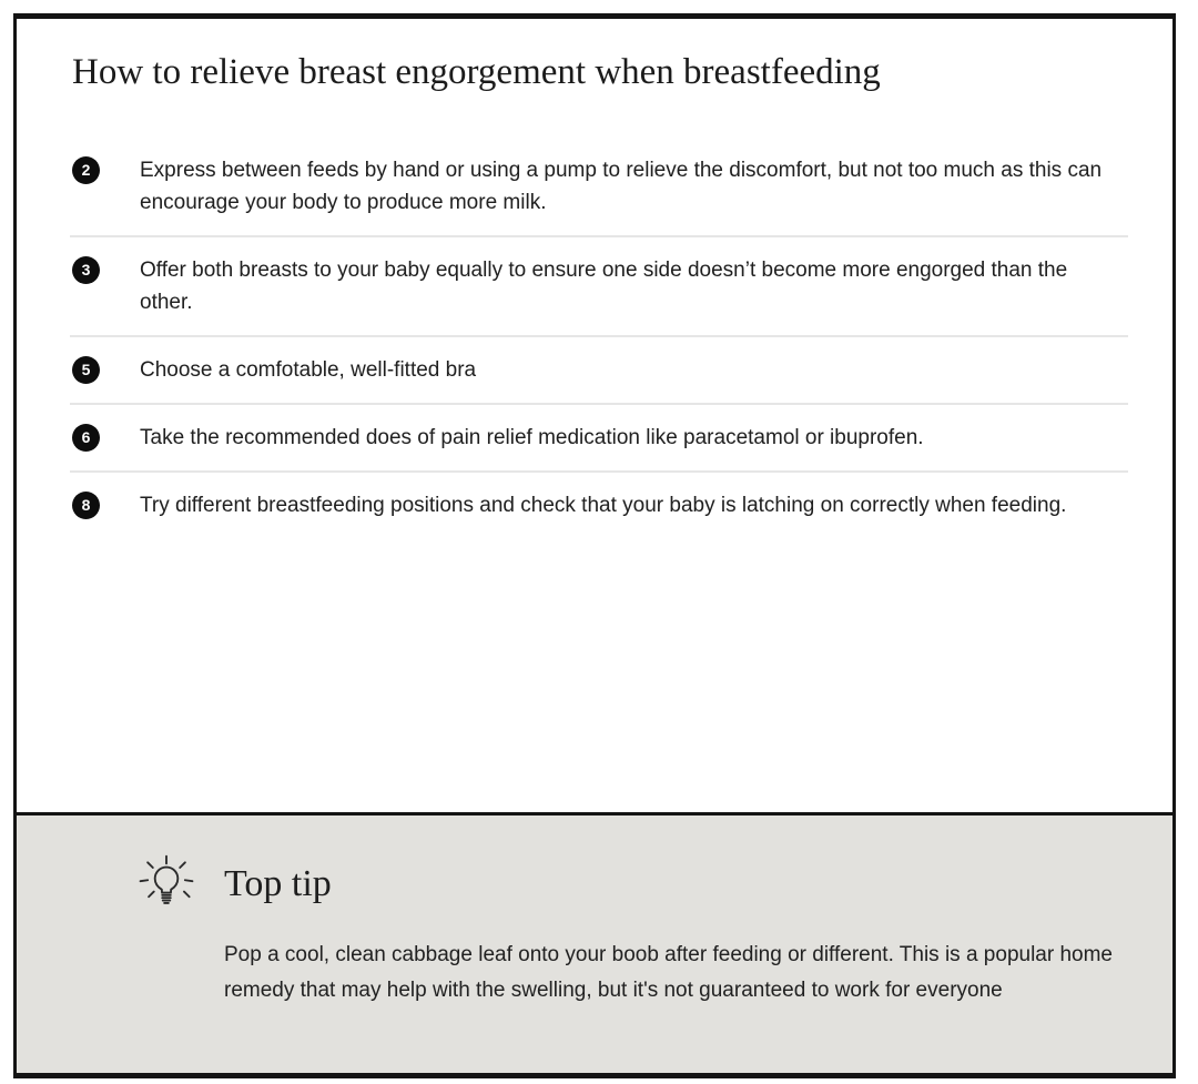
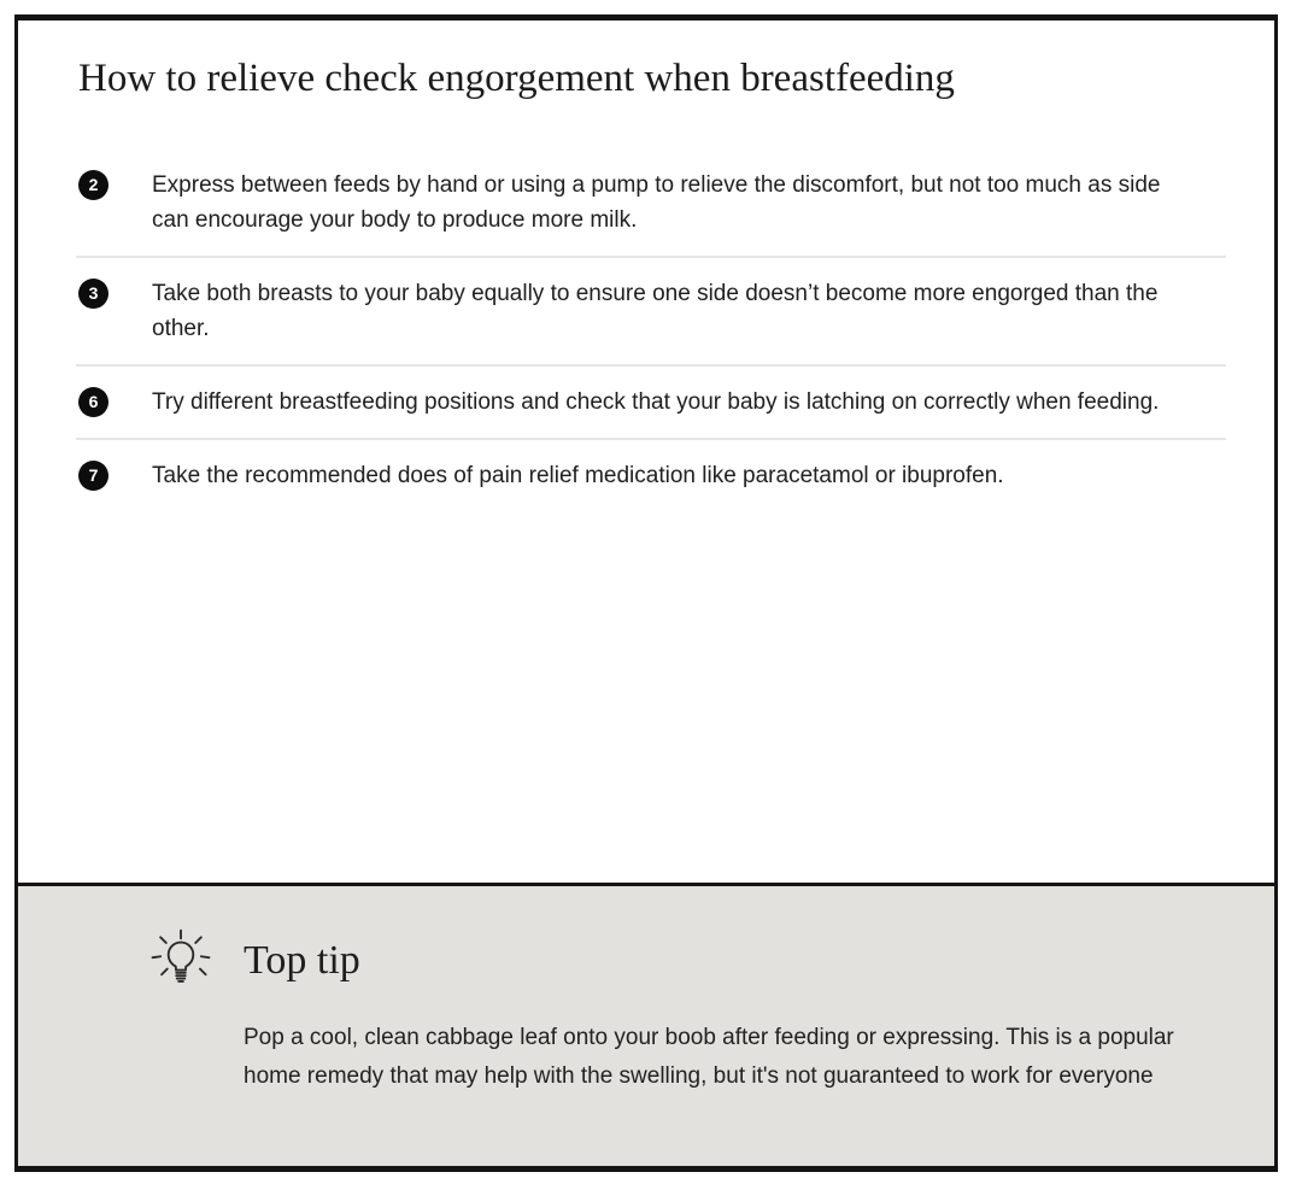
- How to relieve breast engorgement when breastfeeding
+ How to relieve check engorgement when breastfeeding
  2
- Express between feeds by hand or using a pump to relieve the discomfort, but not too much as this can encourage your body to produce more milk.
+ Express between feeds by hand or using a pump to relieve the discomfort, but not too much as side can encourage your body to produce more milk.
  3
- Offer both breasts to your baby equally to ensure one side doesn’t become more engorged than the other.
+ Take both breasts to your baby equally to ensure one side doesn’t become more engorged than the other.
- 5
- Choose a comfotable, well-fitted bra
  6
- Take the recommended does of pain relief medication like paracetamol or ibuprofen.
+ Try different breastfeeding positions and check that your baby is latching on correctly when feeding.
- 8
+ 7
- Try different breastfeeding positions and check that your baby is latching on correctly when feeding.
+ Take the recommended does of pain relief medication like paracetamol or ibuprofen.
  Top tip
- Pop a cool, clean cabbage leaf onto your boob after feeding or different. This is a popular home remedy that may help with the swelling, but it's not guaranteed to work for everyone
+ Pop a cool, clean cabbage leaf onto your boob after feeding or expressing. This is a popular home remedy that may help with the swelling, but it's not guaranteed to work for everyone
